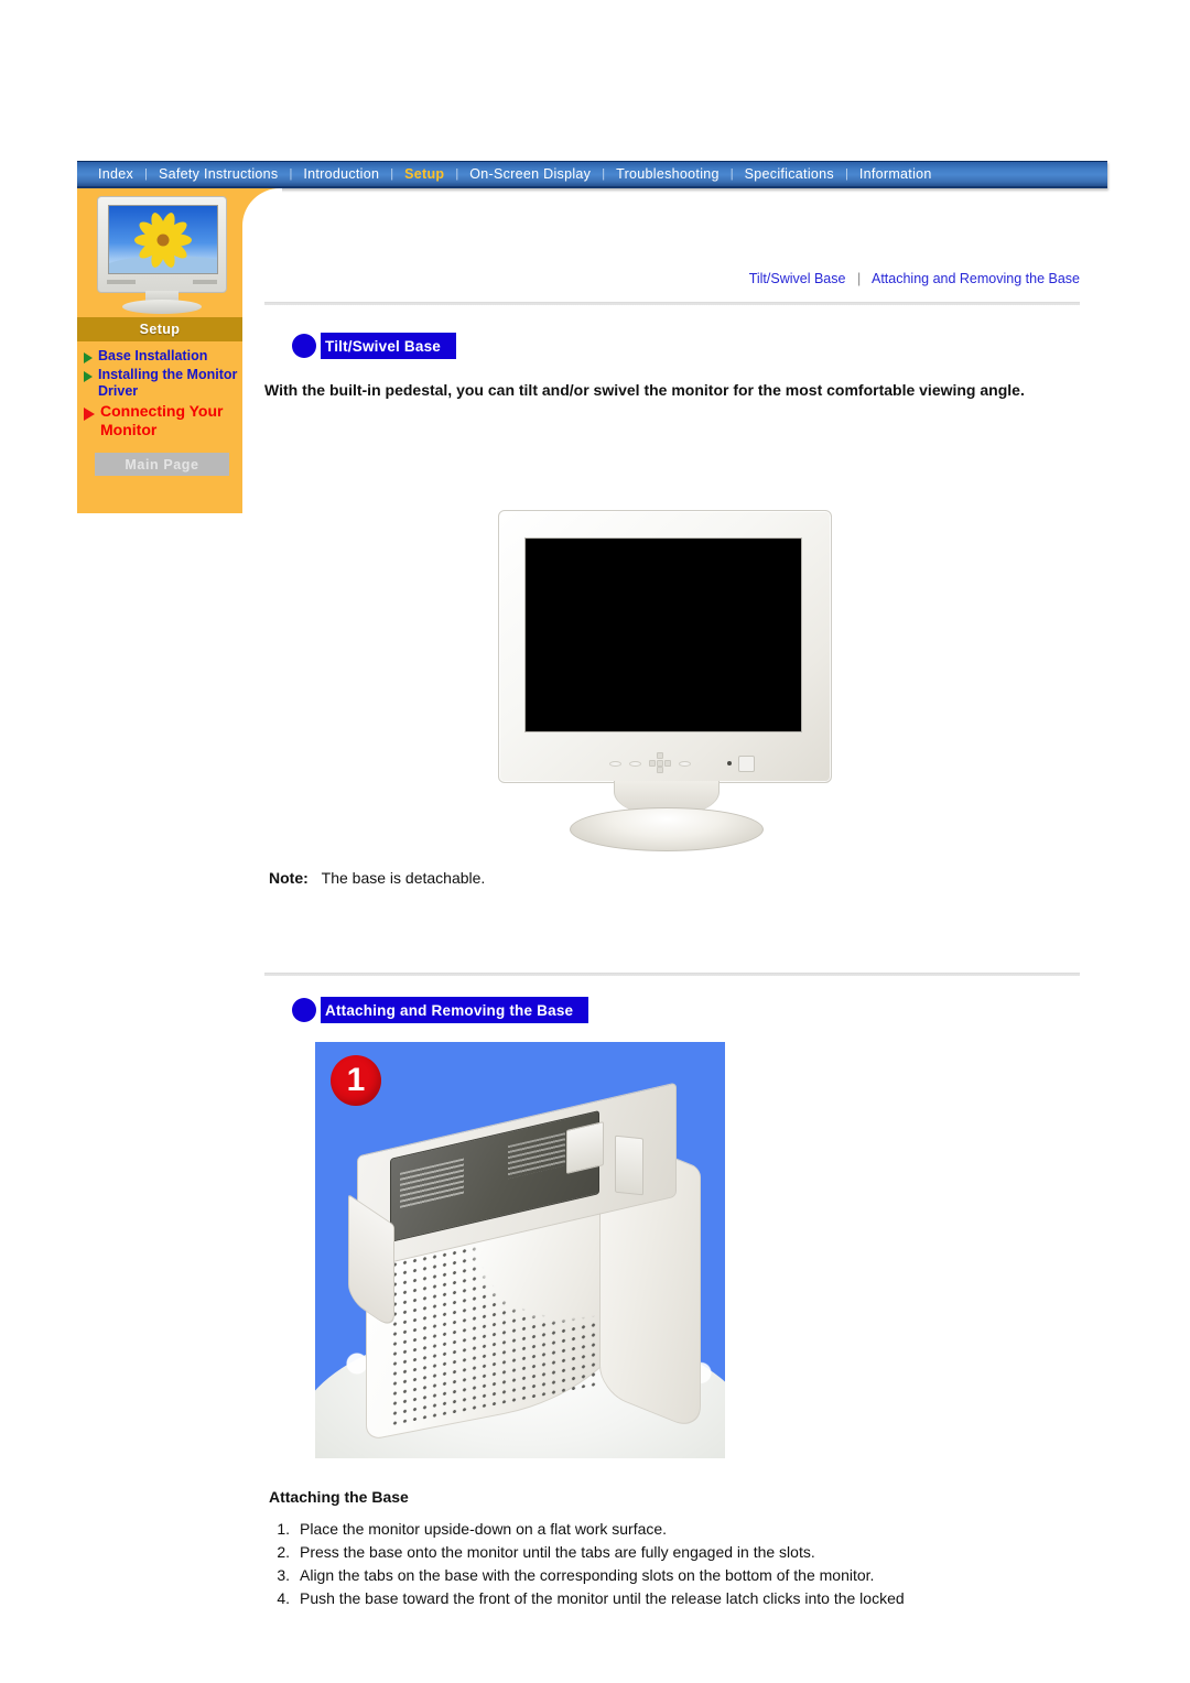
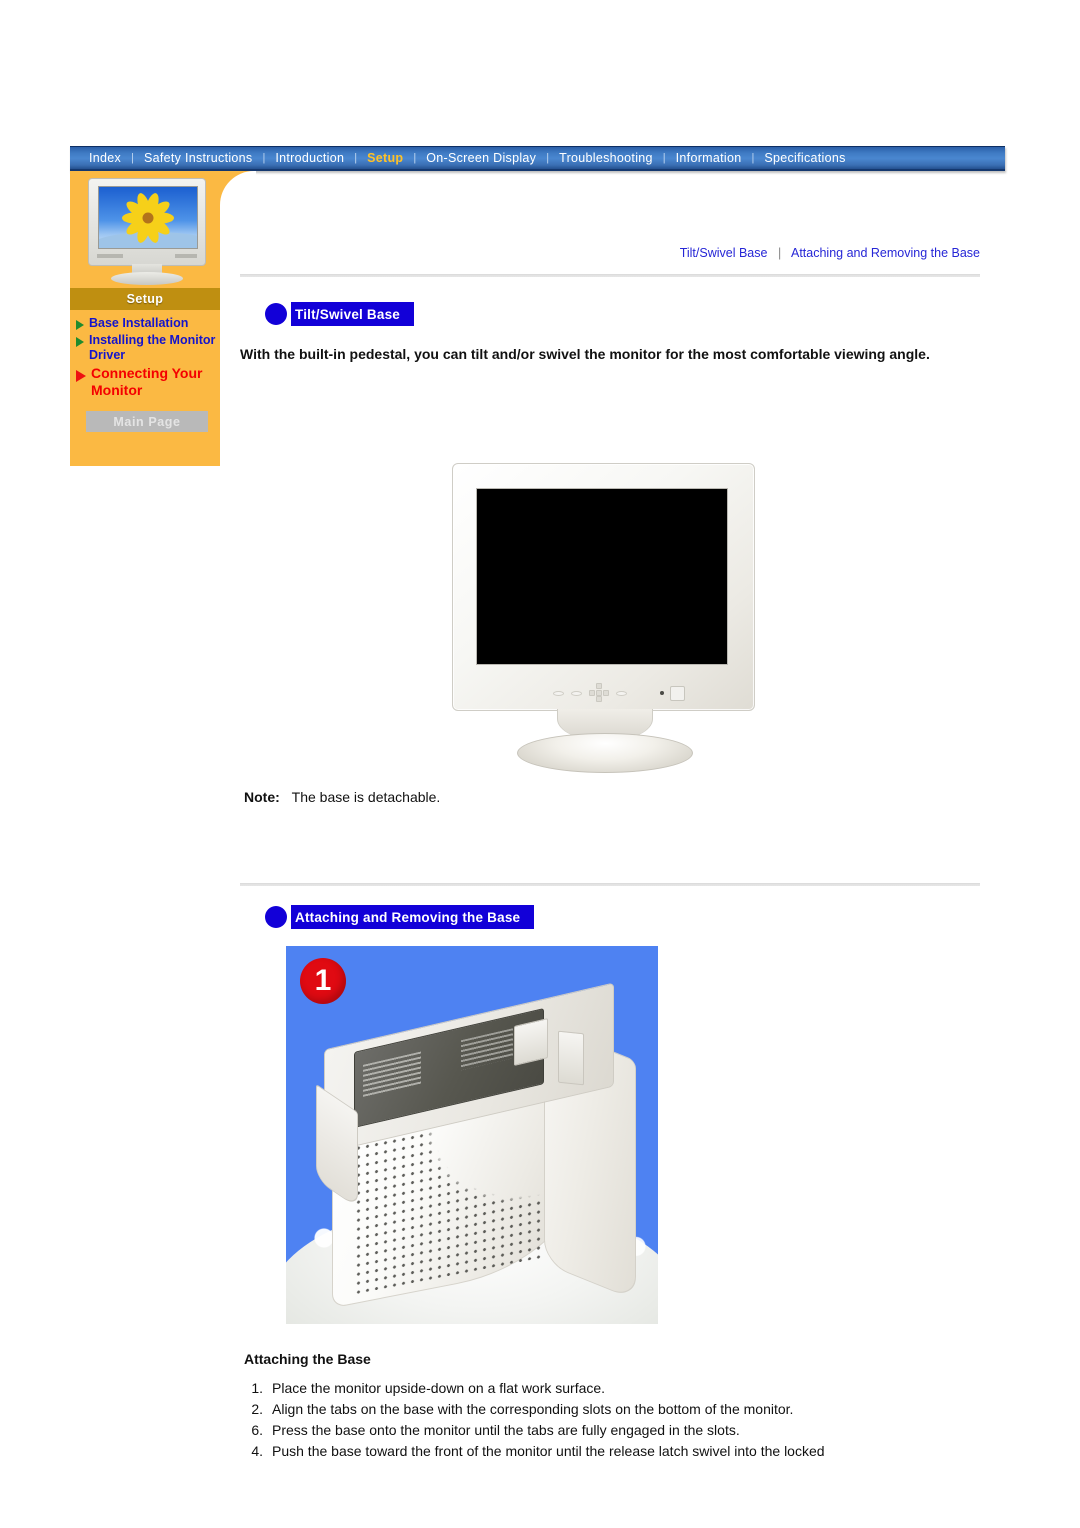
  Index
  |
  Safety Instructions
  |
  Introduction
  |
  Setup
  |
  On-Screen Display
  |
  Troubleshooting
  |
- Specifications
+ Information
  |
- Information
+ Specifications
  Setup
  Base Installation
  Installing the Monitor Driver
  Connecting Your Monitor
  Main Page
  Tilt/Swivel Base | Attaching and Removing the Base
  Tilt/Swivel Base
  With the built-in pedestal, you can tilt and/or swivel the monitor for the most comfortable viewing angle.
  Note: The base is detachable.
  Attaching and Removing the Base
  1
  Attaching the Base
  1.
  Place the monitor upside-down on a flat work surface.
  2.
- Press the base onto the monitor until the tabs are fully engaged in the slots.
+ Align the tabs on the base with the corresponding slots on the bottom of the monitor.
- 3.
+ 6.
- Align the tabs on the base with the corresponding slots on the bottom of the monitor.
+ Press the base onto the monitor until the tabs are fully engaged in the slots.
  4.
- Push the base toward the front of the monitor until the release latch clicks into the locked
+ Push the base toward the front of the monitor until the release latch swivel into the locked
